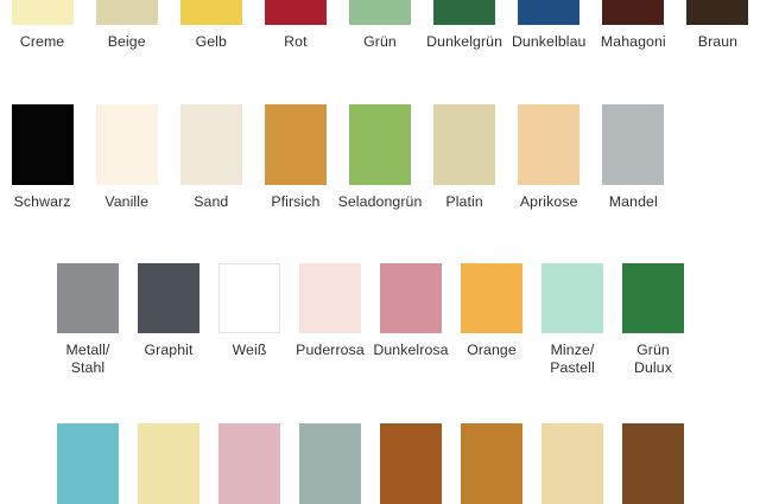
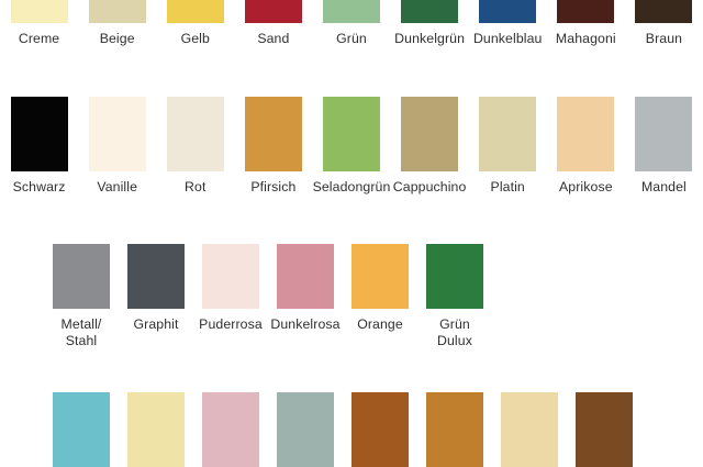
  Creme
  Beige
  Gelb
- Rot
+ Sand
  Grün
  Dunkelgrün
  Dunkelblau
  Mahagoni
  Braun
  Schwarz
  Vanille
- Sand
+ Rot
  Pfirsich
  Seladongrün
+ Cappuchino
  Platin
  Aprikose
  Mandel
  Metall/
  Stahl
  Graphit
- Weiß
  Puderrosa
  Dunkelrosa
  Orange
- Minze/
- Pastell
  Grün
  Dulux
